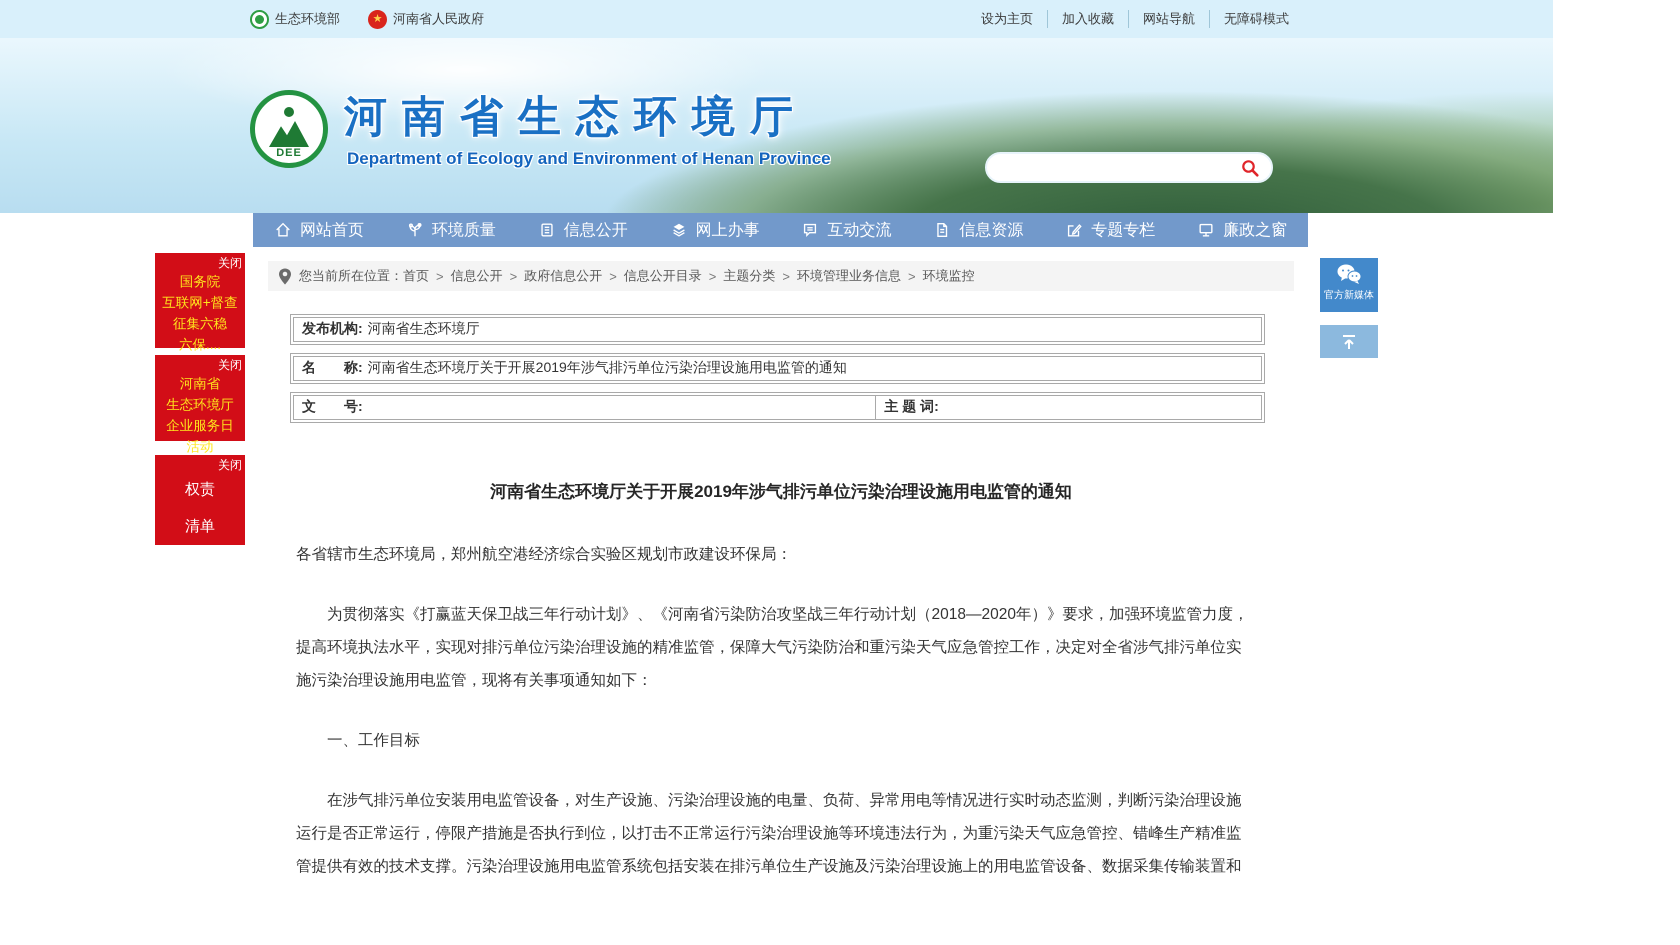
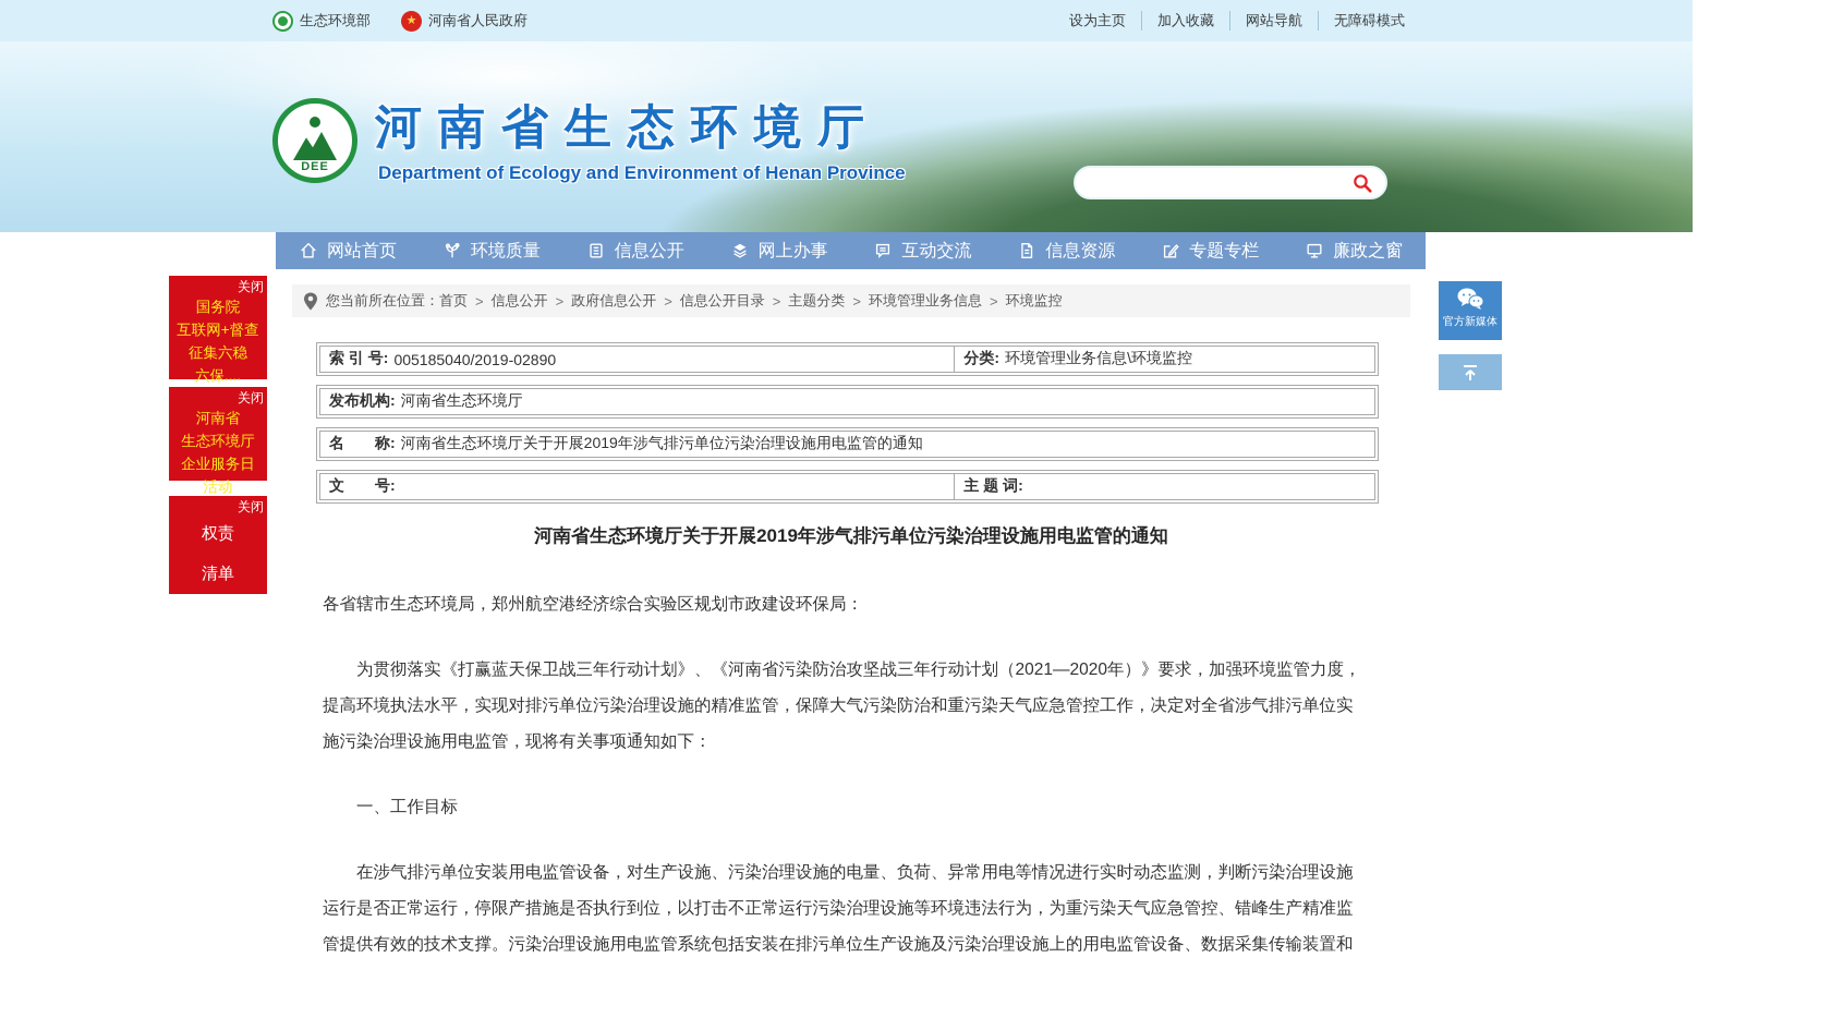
  生态环境部
  河南省人民政府
  设为主页
  加入收藏
  网站导航
  无障碍模式
  DEE
  河南省生态环境厅
  Department of Ecology and Environment of Henan Province
  网站首页
  环境质量
  信息公开
  网上办事
  互动交流
  信息资源
  专题专栏
  廉政之窗
  您当前所在位置：
  首页
  >
  信息公开
  >
  政府信息公开
  >
  信息公开目录
  >
  主题分类
  >
  环境管理业务信息
  >
  环境监控
+ 索 引 号:
+ 005185040/2019-02890
+ 分类:
+ 环境管理业务信息\环境监控
  发布机构:
  河南省生态环境厅
  名 称:
  河南省生态环境厅关于开展2019年涉气排污单位污染治理设施用电监管的通知
  文 号:
  主 题 词:
  河南省生态环境厅关于开展2019年涉气排污单位污染治理设施用电监管的通知
  各省辖市生态环境局，郑州航空港经济综合实验区规划市政建设环保局：
- 为贯彻落实《打赢蓝天保卫战三年行动计划》、《河南省污染防治攻坚战三年行动计划（2018—2020年）》要求，加强环境监管力度，提高环境执法水平，实现对排污单位污染治理设施的精准监管，保障大气污染防治和重污染天气应急管控工作，决定对全省涉气排污单位实施污染治理设施用电监管，现将有关事项通知如下：
+ 为贯彻落实《打赢蓝天保卫战三年行动计划》、《河南省污染防治攻坚战三年行动计划（2021—2020年）》要求，加强环境监管力度，提高环境执法水平，实现对排污单位污染治理设施的精准监管，保障大气污染防治和重污染天气应急管控工作，决定对全省涉气排污单位实施污染治理设施用电监管，现将有关事项通知如下：
  一、工作目标
  在涉气排污单位安装用电监管设备，对生产设施、污染治理设施的电量、负荷、异常用电等情况进行实时动态监测，判断污染治理设施运行是否正常运行，停限产措施是否执行到位，以打击不正常运行污染治理设施等环境违法行为，为重污染天气应急管控、错峰生产精准监管提供有效的技术支撑。污染治理设施用电监管系统包括安装在排污单位生产设施及污染治理设施上的用电监管设备、数据采集传输装置和
  关闭
  国务院
  互联网+督查
  征集六稳
  六保....
  关闭
  河南省
  生态环境厅
  企业服务日
  活动
  关闭
  权责
  清单
  官方新媒体
